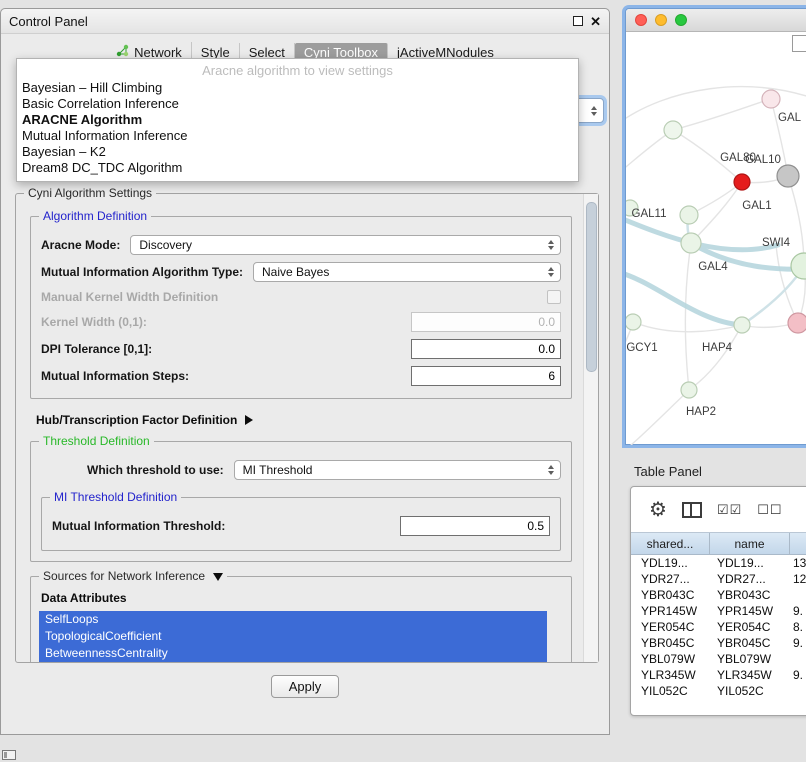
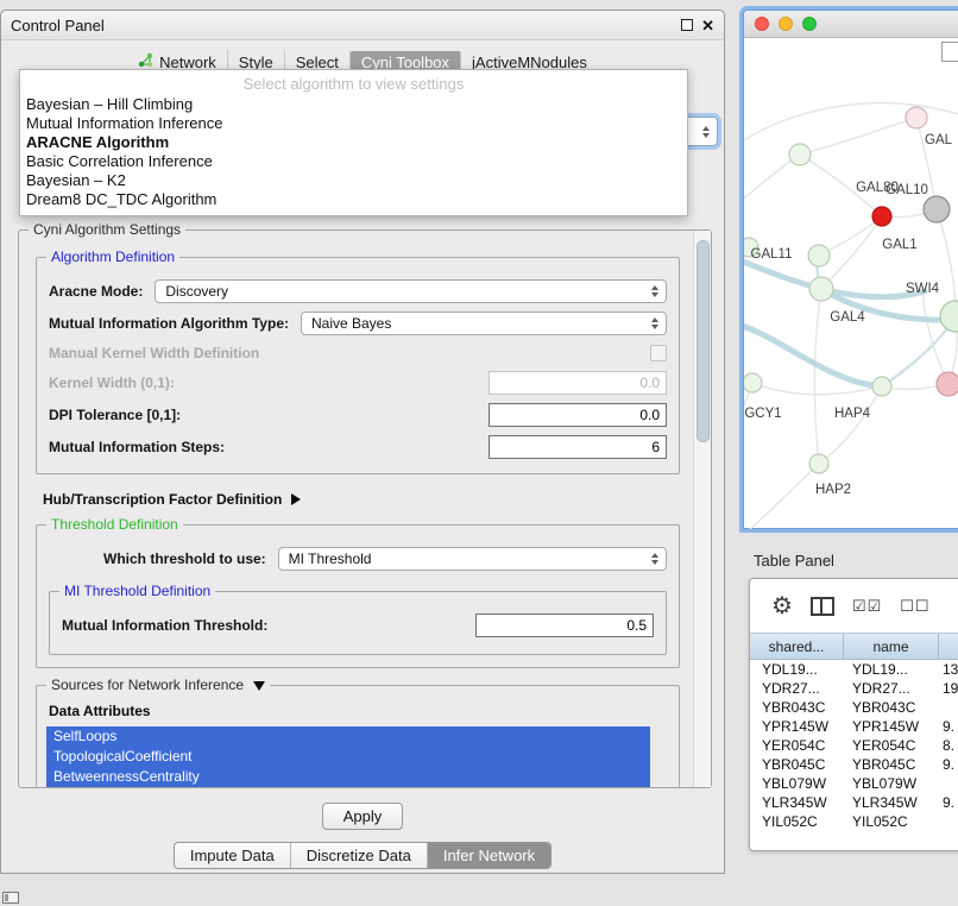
  Control Panel
  ✕
  Network
  Style
  Select
  Cyni Toolbox
  jActiveMNodules
  Cyni Algorithm Settings
  Algorithm Definition
  Aracne Mode:
  Discovery
  Mutual Information Algorithm Type:
  Naive Bayes
  Manual Kernel Width Definition
  Kernel Width (0,1):
  0.0
  DPI Tolerance [0,1]:
  0.0
  Mutual Information Steps:
  6
  Hub/Transcription Factor Definition
  Threshold Definition
  Which threshold to use:
  MI Threshold
  MI Threshold Definition
  Mutual Information Threshold:
  0.5
  Sources for Network Inference
  Data Attributes
  SelfLoops
  TopologicalCoefficient
  BetweennessCentrality
  Apply
+ Impute Data
+ Discretize Data
+ Infer Network
- Aracne algorithm to view settings
+ Select algorithm to view settings
  Bayesian – Hill Climbing
- Basic Correlation Inference
+ Mutual Information Inference
  ARACNE Algorithm
- Mutual Information Inference
+ Basic Correlation Inference
  Bayesian – K2
  Dream8 DC_TDC Algorithm
  GAL80
  GAL
  GAL10
  GAL11
  GAL1
  SWI4
  GAL4
  GCY1
  HAP4
  HAP2
  Table Panel
  ⚙
  ☑☑
  ☐☐
  shared...
  name
  YDL19...
  YDL19...
  13
  YDR27...
  YDR27...
- 12
+ 19
  YBR043C
  YBR043C
  YPR145W
  YPR145W
  9.
  YER054C
  YER054C
  8.
  YBR045C
  YBR045C
  9.
  YBL079W
  YBL079W
  YLR345W
  YLR345W
  9.
  YIL052C
  YIL052C
